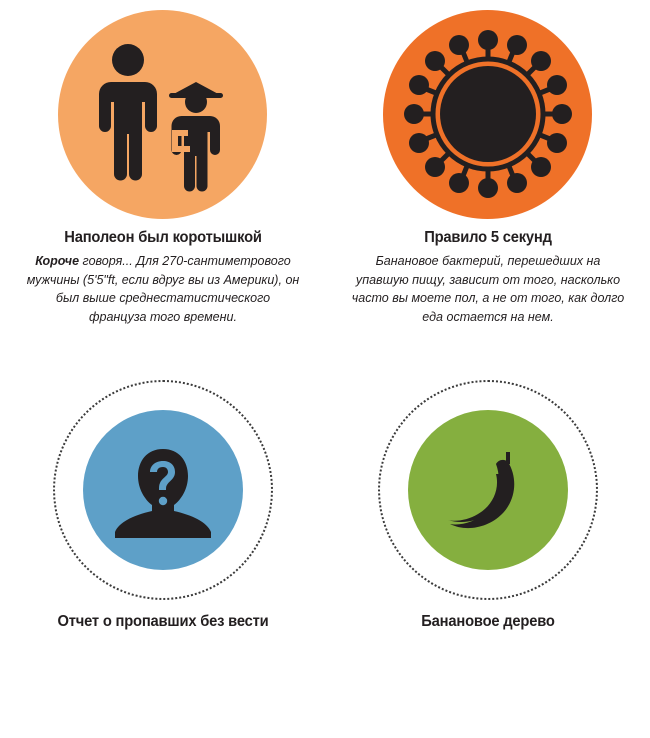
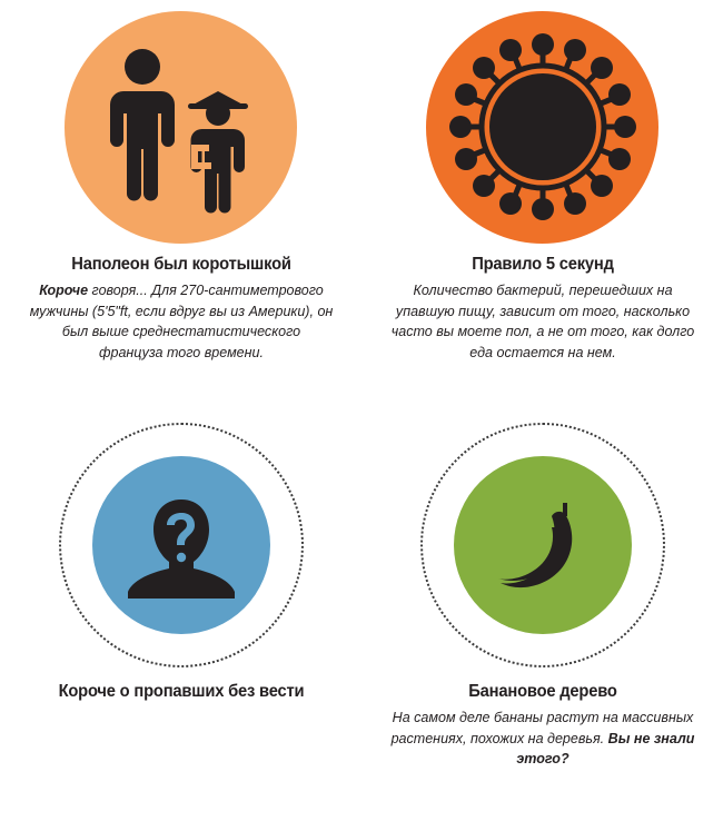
  Наполеон был коротышкой
  Короче говоря... Для 270-сантиметрового мужчины (5'5"ft, если вдруг вы из Америки), он был выше среднестатистического француза того времени.
  Правило 5 секунд
- Банановое бактерий, перешедших на упавшую пищу, зависит от того, насколько часто вы моете пол, а не от того, как долго еда остается на нем.
+ Количество бактерий, перешедших на упавшую пищу, зависит от того, насколько часто вы моете пол, а не от того, как долго еда остается на нем.
- Отчет о пропавших без вести
+ Короче о пропавших без вести
  Банановое дерево
+ На самом деле бананы растут на массивных растениях, похожих на деревья. Вы не знали этого?
